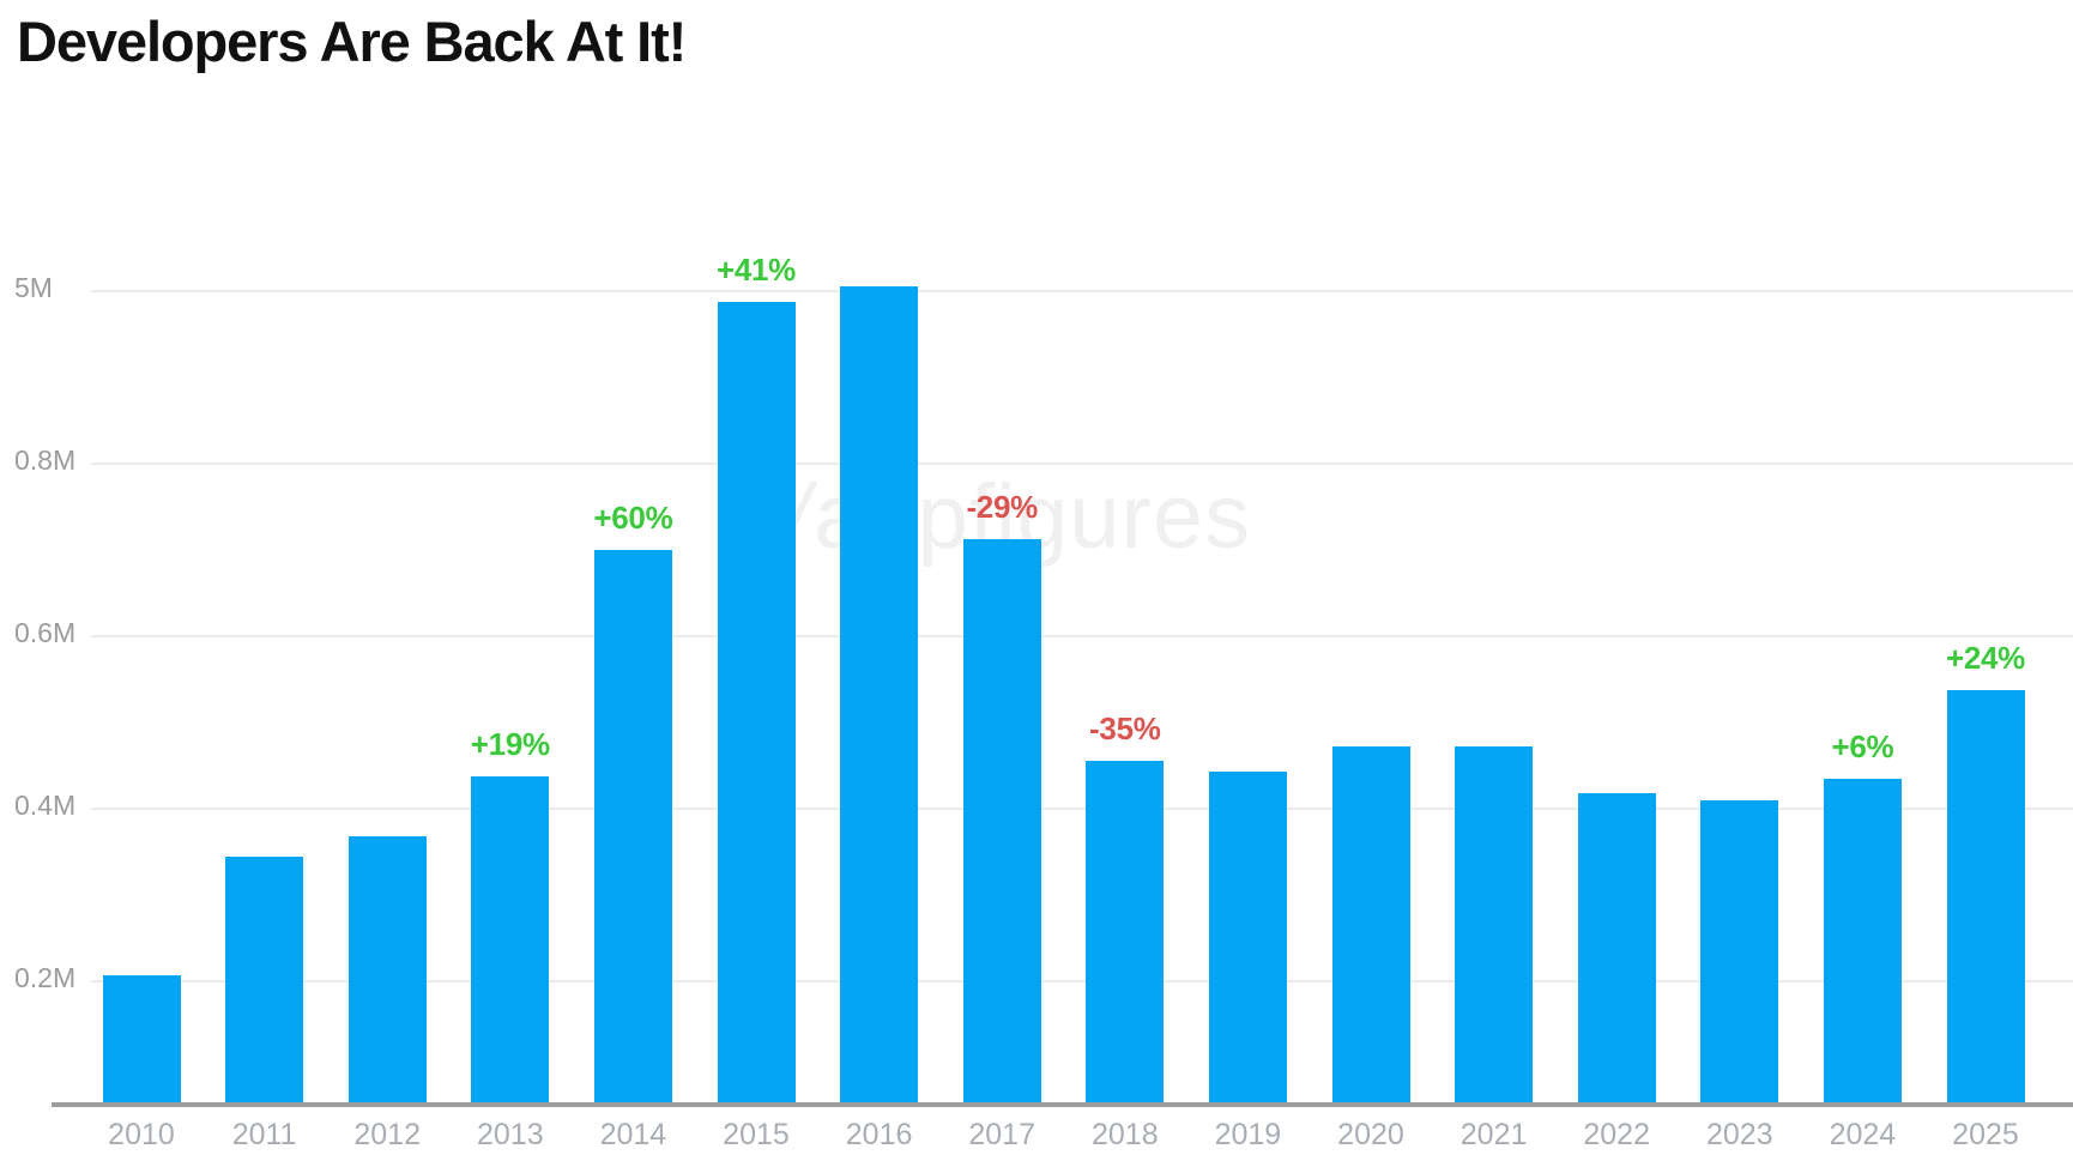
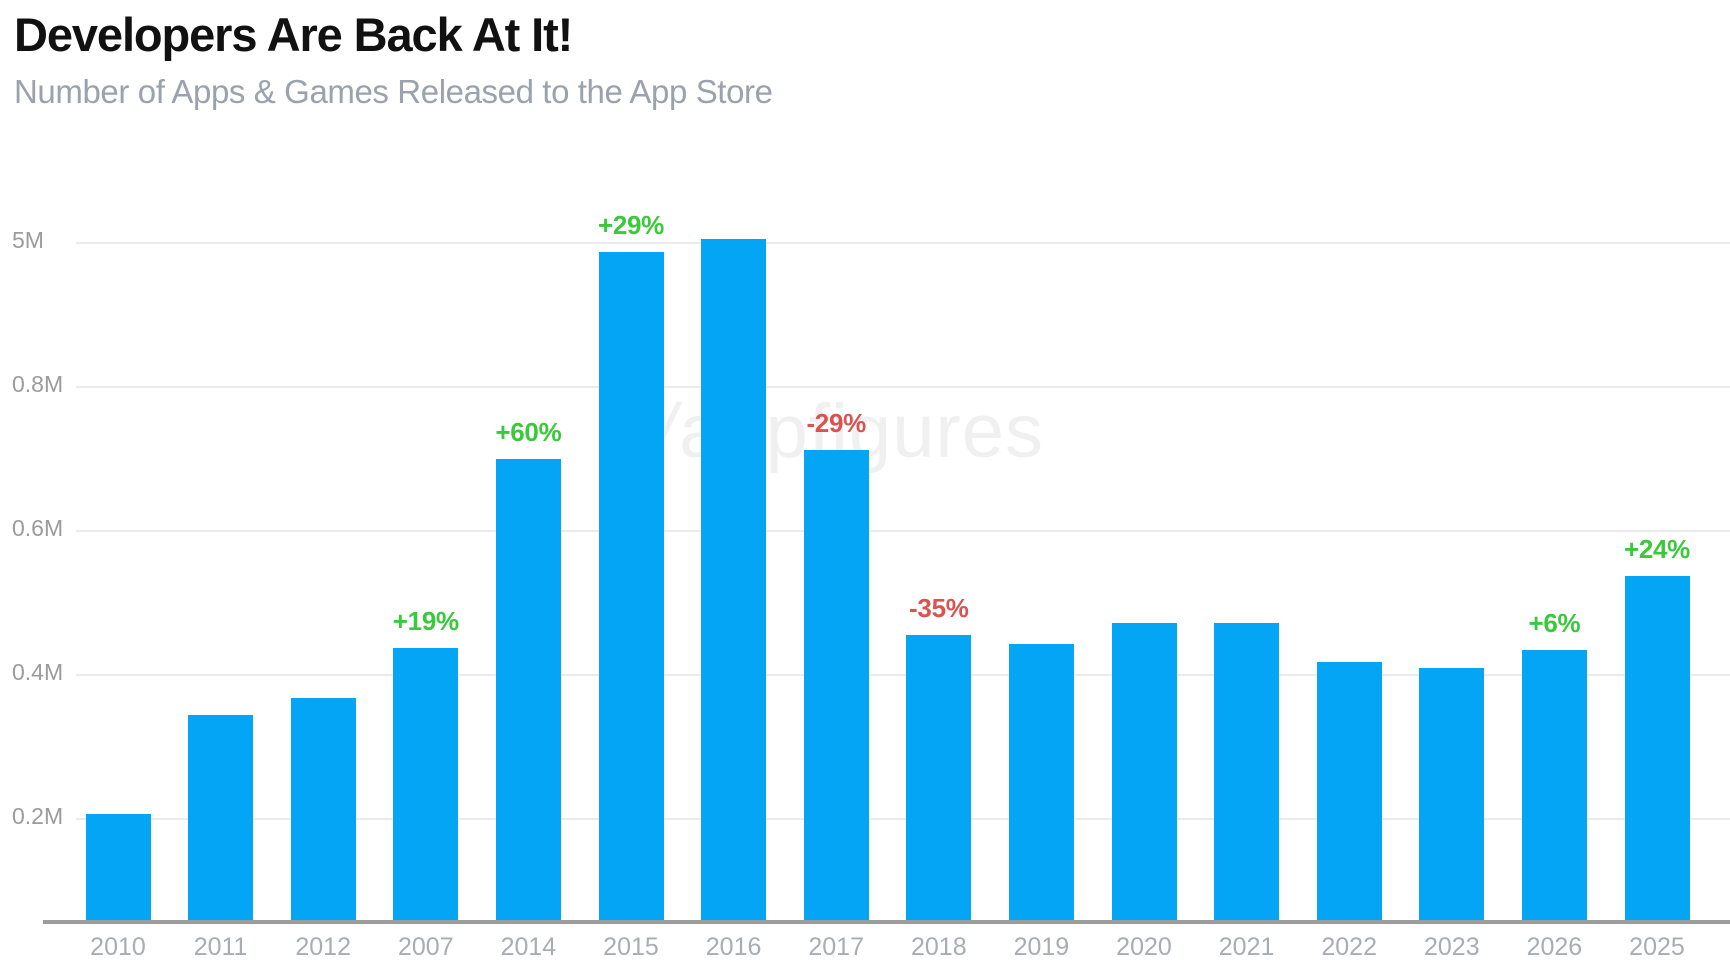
  Developers Are Back At It!
+ Number of Apps & Games Released to the App Store
  5M
  0.8M
  0.6M
  0.4M
  0.2M
  +19%
  +60%
- +41%
+ +29%
  -29%
  -35%
  +6%
  +24%
  2010
  2011
  2012
- 2013
+ 2007
  2014
  2015
  2016
  2017
  2018
  2019
  2020
  2021
  2022
  2023
- 2024
+ 2026
  2025
